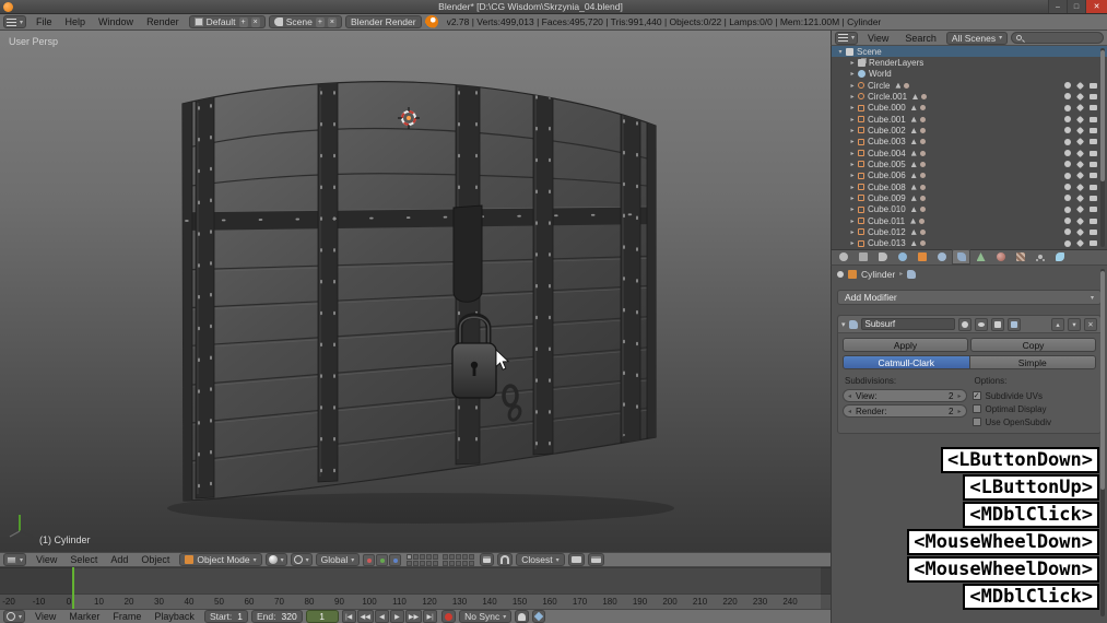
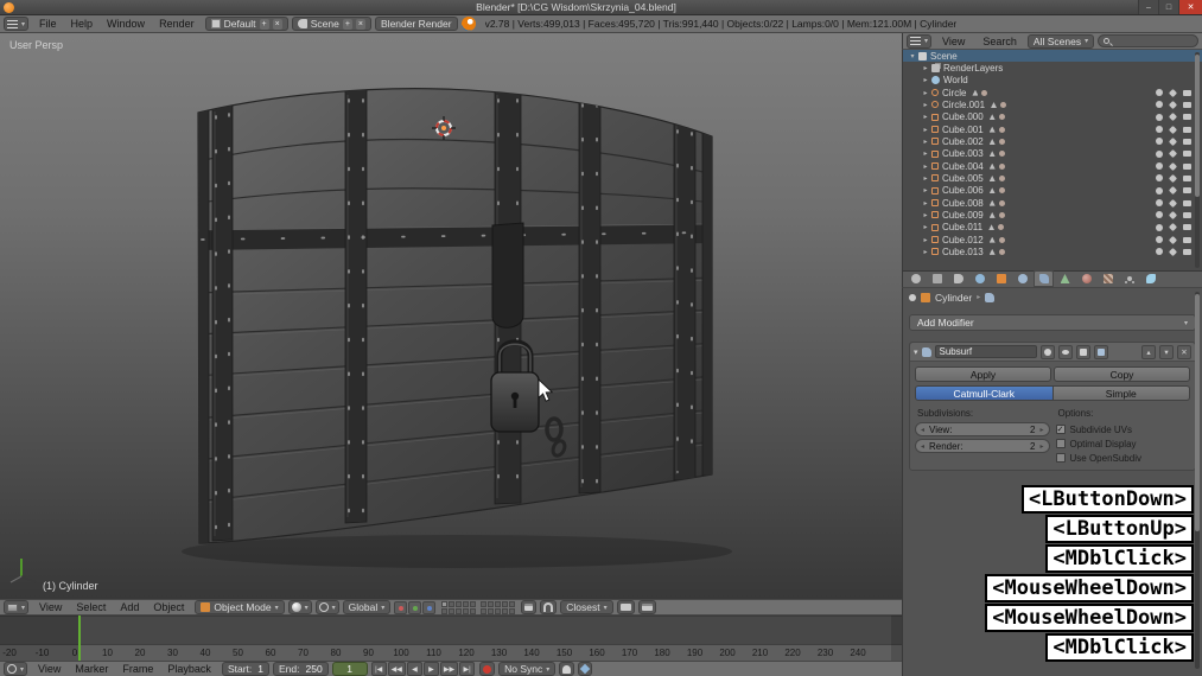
  Blender* [D:\CG Wisdom\Skrzynia_04.blend]
  File
  Help
  Window
  Render
  Default
  Scene
  Blender Render
  v2.78 | Verts:499,013 | Faces:495,720 | Tris:991,440 | Objects:0/22 | Lamps:0/0 | Mem:121.00M | Cylinder
  User Persp
  (1) Cylinder
  View
  Select
  Add
  Object
  Object Mode
  Global
  Closest
  -20
  -10
  0
  10
  20
  30
  40
  50
  60
  70
  80
  90
  100
  110
  120
  130
  140
  150
  160
  170
  180
  190
  200
  210
  220
  230
  240
  View
  Marker
  Frame
  Playback
  Start:
  1
  End:
- 320
+ 250
  1
  No Sync
  View
  Search
  All Scenes
  Scene
  RenderLayers
  World
  Circle
  Circle.001
  Cube.000
  Cube.001
  Cube.002
  Cube.003
  Cube.004
  Cube.005
  Cube.006
  Cube.008
  Cube.009
- Cube.010
  Cube.011
  Cube.012
  Cube.013
  Cylinder
  Add Modifier
  Subsurf
  Apply
  Copy
  Catmull-Clark
  Simple
  Subdivisions:
  View:
  2
  Render:
  2
  Options:
  Subdivide UVs
  Optimal Display
  Use OpenSubdiv
  <LButtonDown>
  <LButtonUp>
  <MDblClick>
  <MouseWheelDown>
  <MouseWheelDown>
  <MDblClick>
